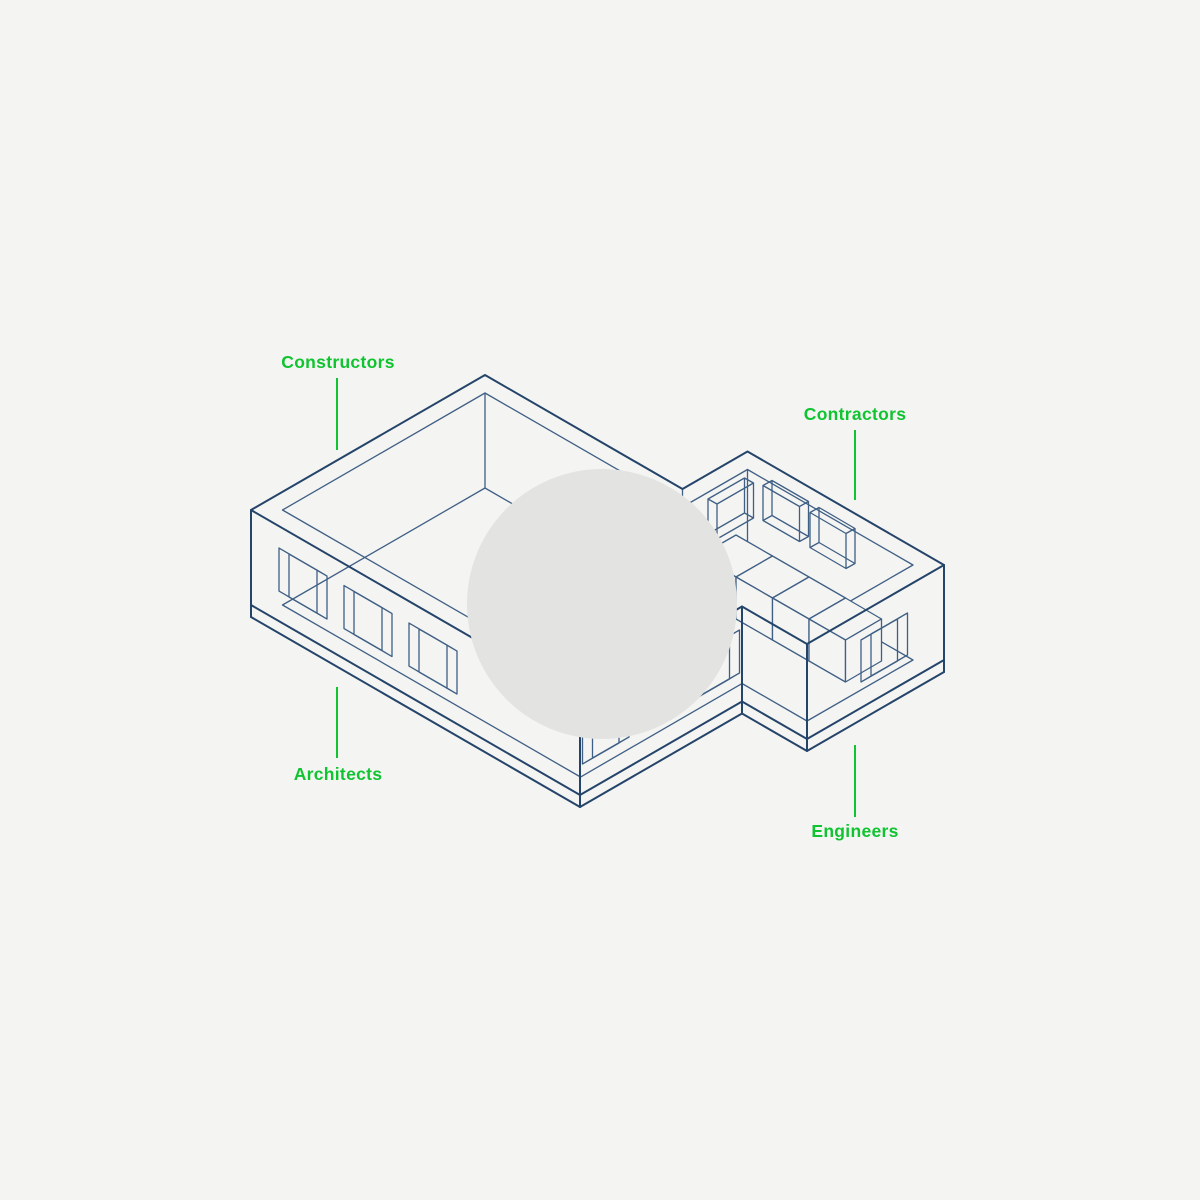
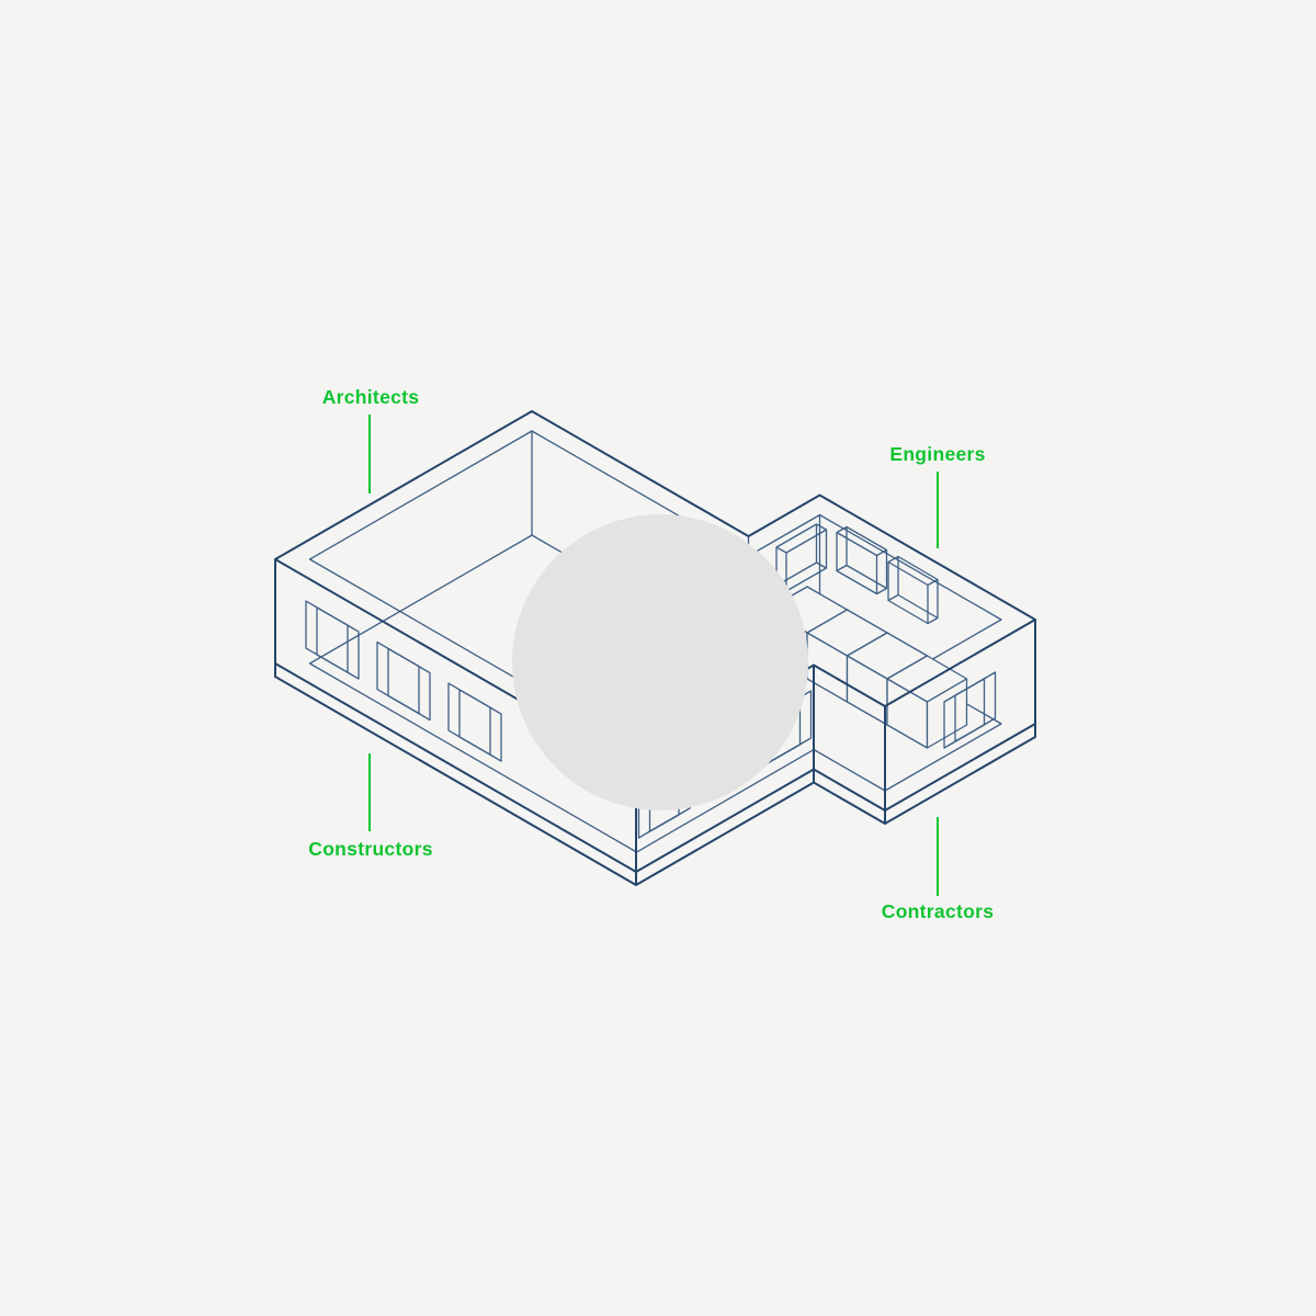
- Constructors
+ Architects
- Contractors
+ Engineers
- Architects
+ Constructors
- Engineers
+ Contractors
